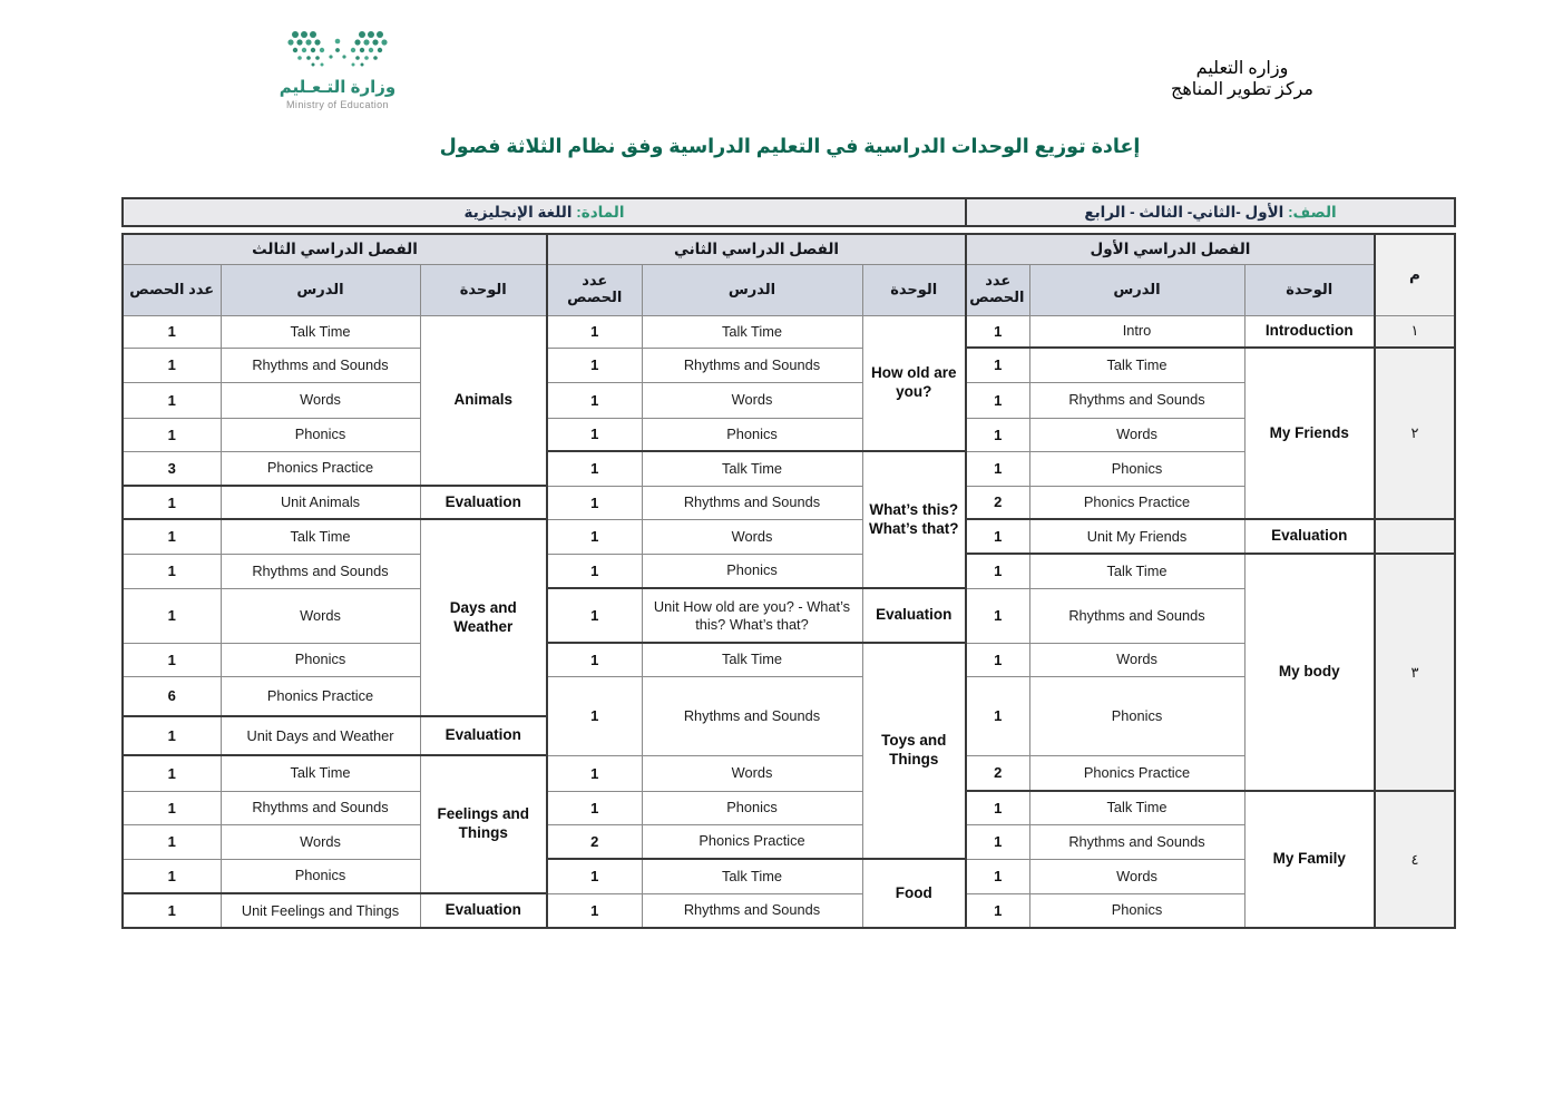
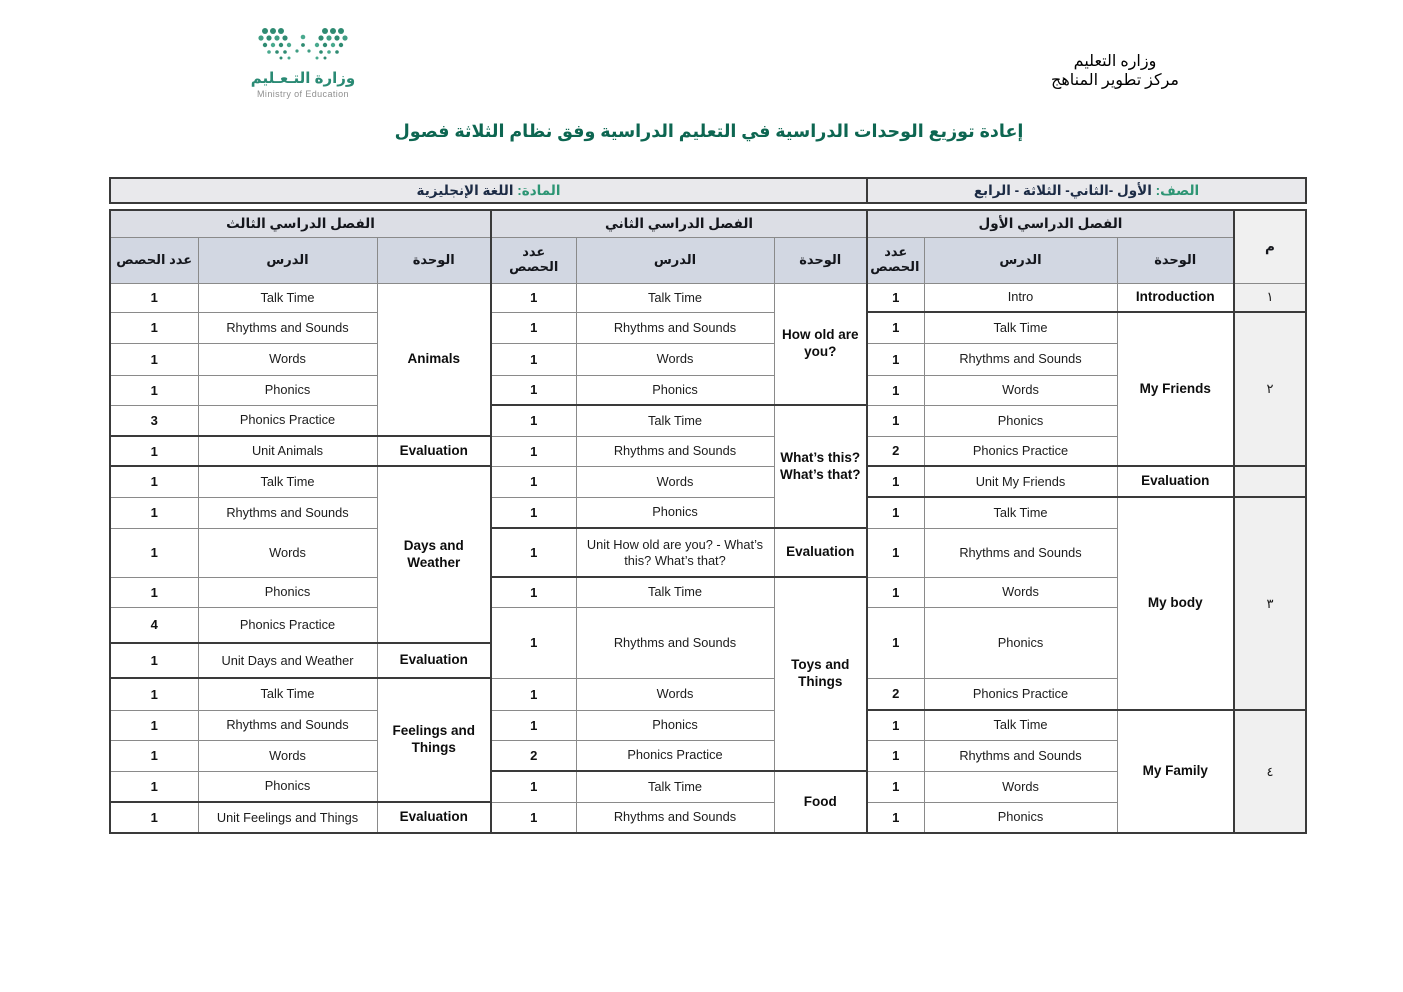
  وزاره التعليم
  مركز تطوير المناهج
  وزارة التـعـليم
  Ministry of Education
  إعادة توزيع الوحدات الدراسية في التعليم الدراسية وفق نظام الثلاثة فصول
- الصف: الأول -الثاني- الثالث - الرابع	المادة: اللغة الإنجليزية
+ الصف: الأول -الثاني- الثلاثة - الرابع	المادة: اللغة الإنجليزية
  م	الفصل الدراسي الأول	الفصل الدراسي الثاني	الفصل الدراسي الثالث
  الوحدة	الدرس	عدد الحصص	الوحدة	الدرس	عدد الحصص	الوحدة	الدرس	عدد الحصص
  ١	Introduction	Intro	1	How old are you?	Talk Time	1	Animals	Talk Time	1
  ٢	My Friends	Talk Time	1	Rhythms and Sounds	1	Rhythms and Sounds	1
  Rhythms and Sounds	1	Words	1	Words	1
  Words	1	Phonics	1	Phonics	1
  Phonics	1	What’s this? What’s that?	Talk Time	1	Phonics Practice	3
  Phonics Practice	2	Rhythms and Sounds	1	Evaluation	Unit Animals	1
  	Evaluation	Unit My Friends	1	Words	1	Days and Weather	Talk Time	1
  ٣	My body	Talk Time	1	Phonics	1	Rhythms and Sounds	1
  Rhythms and Sounds	1	Evaluation	Unit How old are you? - What’s this? What’s that?	1	Words	1
  Words	1	Toys and Things	Talk Time	1	Phonics	1
- Phonics	1	Rhythms and Sounds	1	Phonics Practice	6
+ Phonics	1	Rhythms and Sounds	1	Phonics Practice	4
  Evaluation	Unit Days and Weather	1
  Phonics Practice	2	Words	1	Feelings and Things	Talk Time	1
  ٤	My Family	Talk Time	1	Phonics	1	Rhythms and Sounds	1
  Rhythms and Sounds	1	Phonics Practice	2	Words	1
  Words	1	Food	Talk Time	1	Phonics	1
  Phonics	1	Rhythms and Sounds	1	Evaluation	Unit Feelings and Things	1
